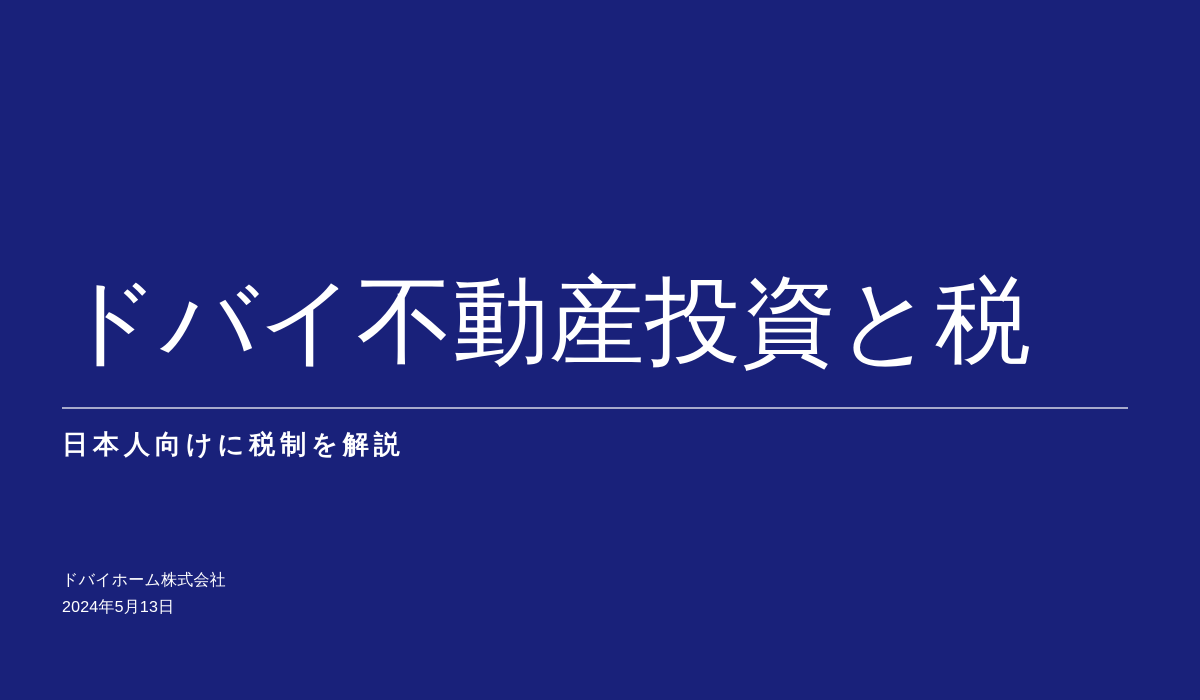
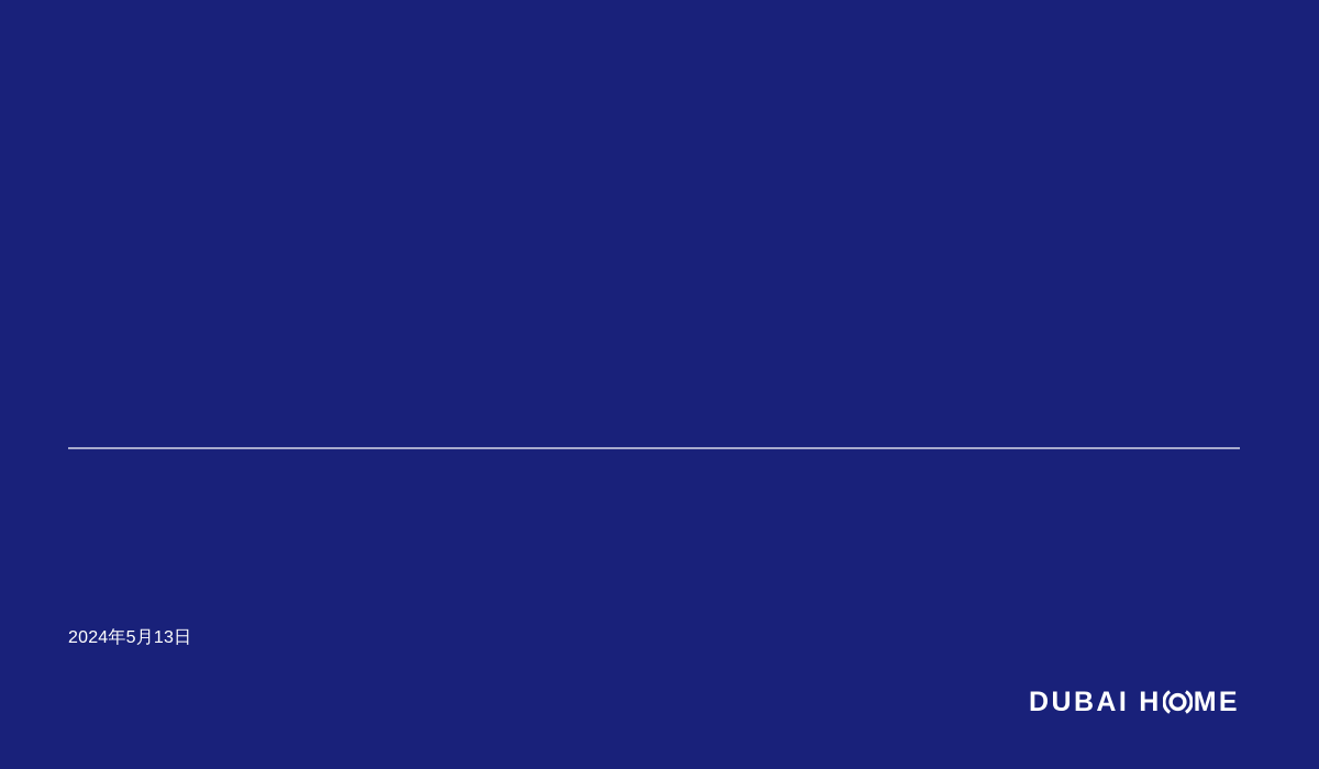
- ドバイ不動産投資と税
- 日本人向けに税制を解説
- ドバイホーム株式会社
  2024年5月13日
+ DUBAI
+ H
+ ME
